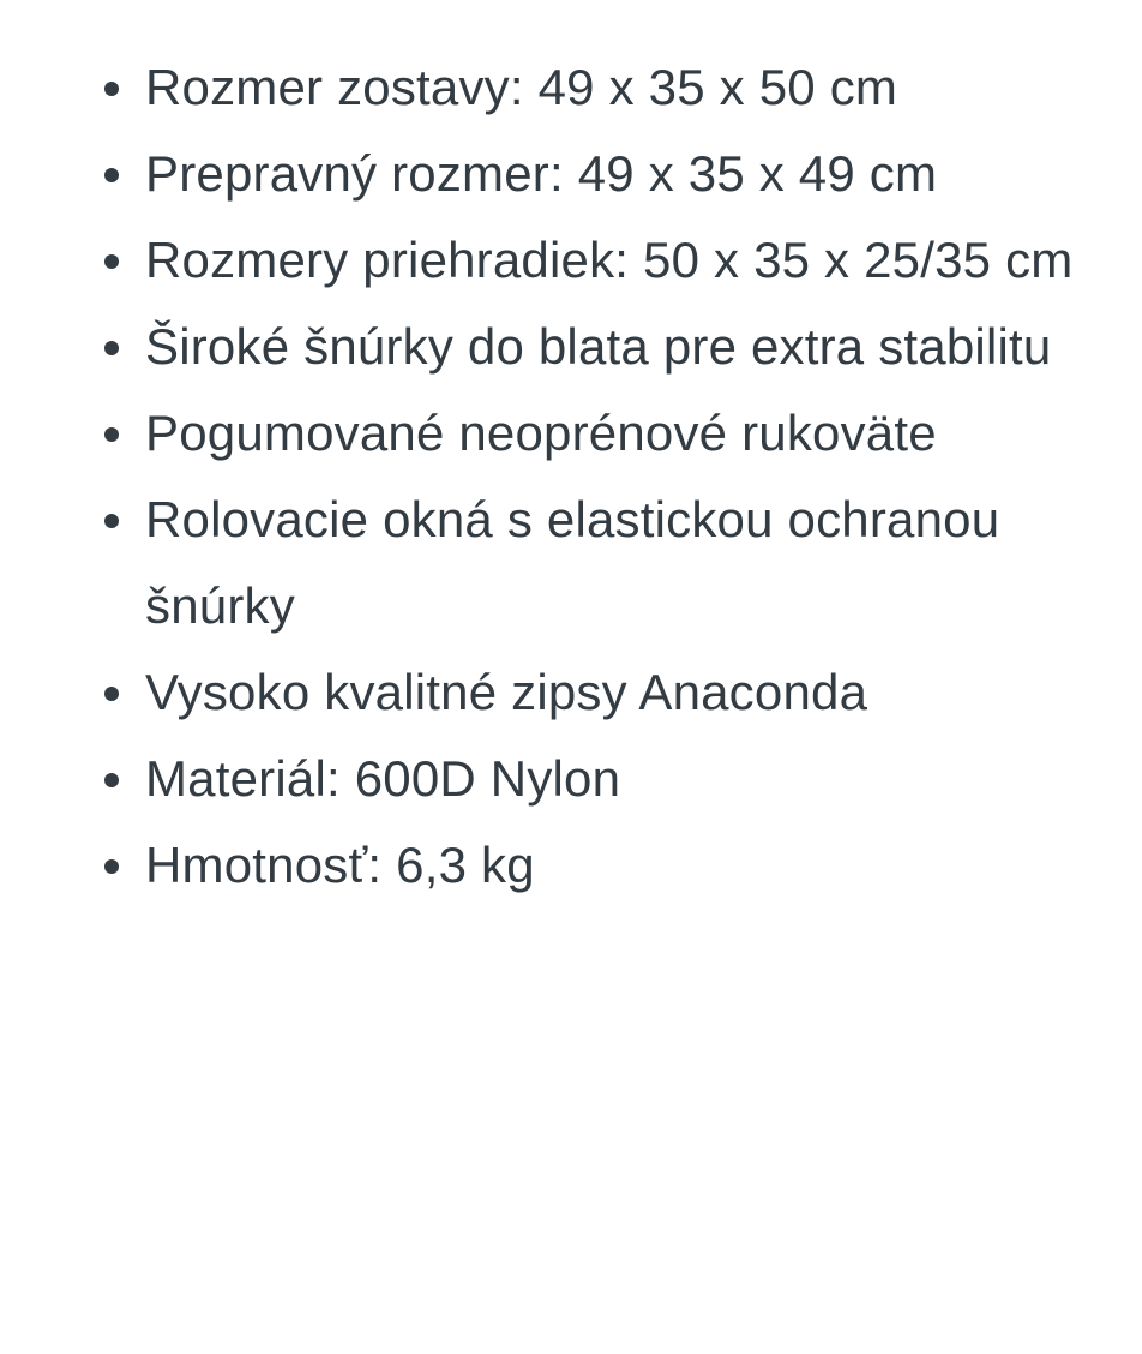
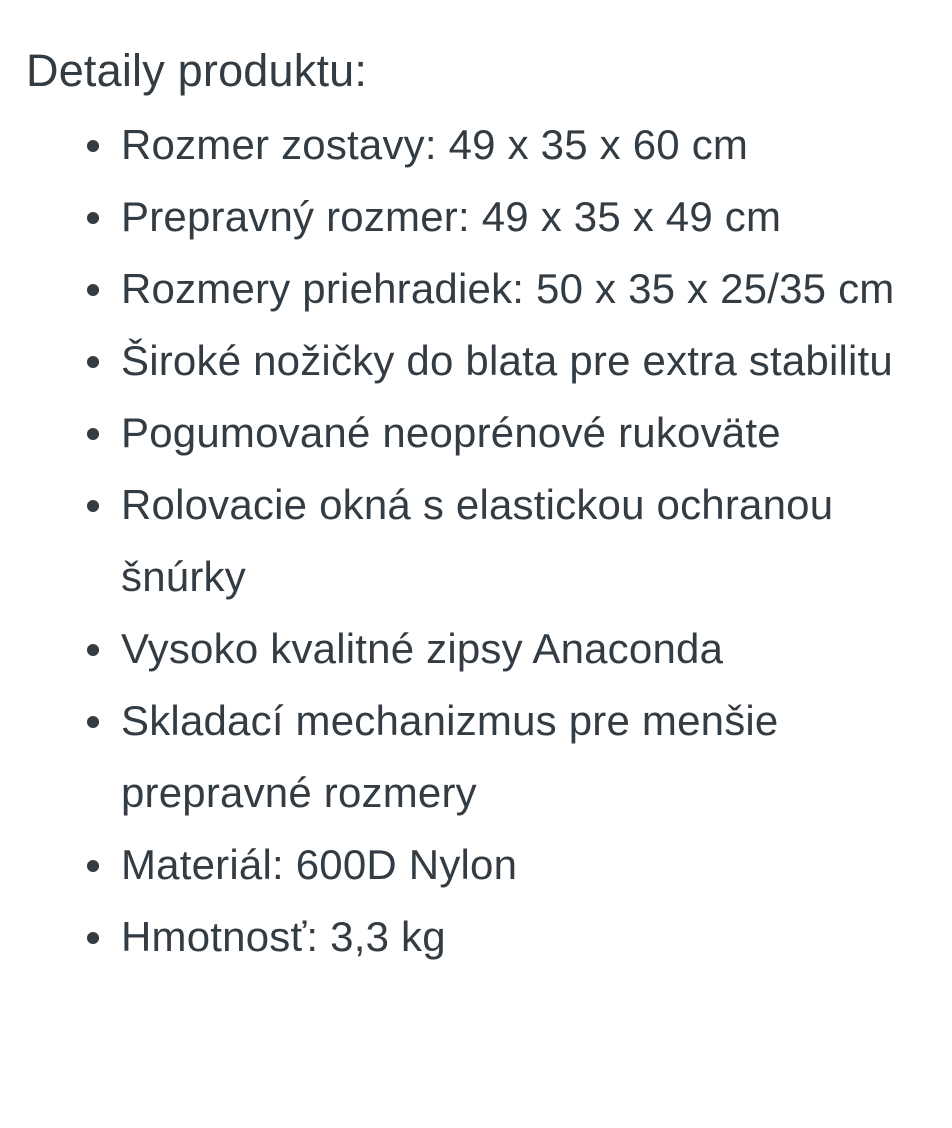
+ Detaily produktu:
- Rozmer zostavy: 49 x 35 x 50 cm
+ Rozmer zostavy: 49 x 35 x 60 cm
  Prepravný rozmer: 49 x 35 x 49 cm
  Rozmery priehradiek: 50 x 35 x 25/35 cm
- Široké šnúrky do blata pre extra stabilitu
+ Široké nožičky do blata pre extra stabilitu
  Pogumované neoprénové rukoväte
  Rolovacie okná s elastickou ochranou šnúrky
  Vysoko kvalitné zipsy Anaconda
+ Skladací mechanizmus pre menšie prepravné rozmery
  Materiál: 600D Nylon
- Hmotnosť: 6,3 kg
+ Hmotnosť: 3,3 kg
